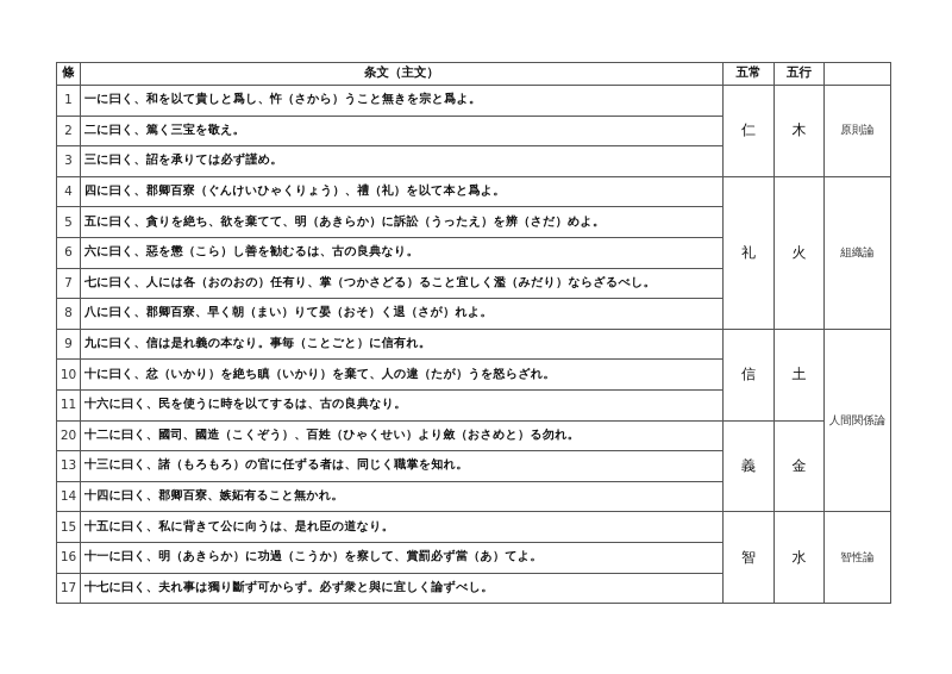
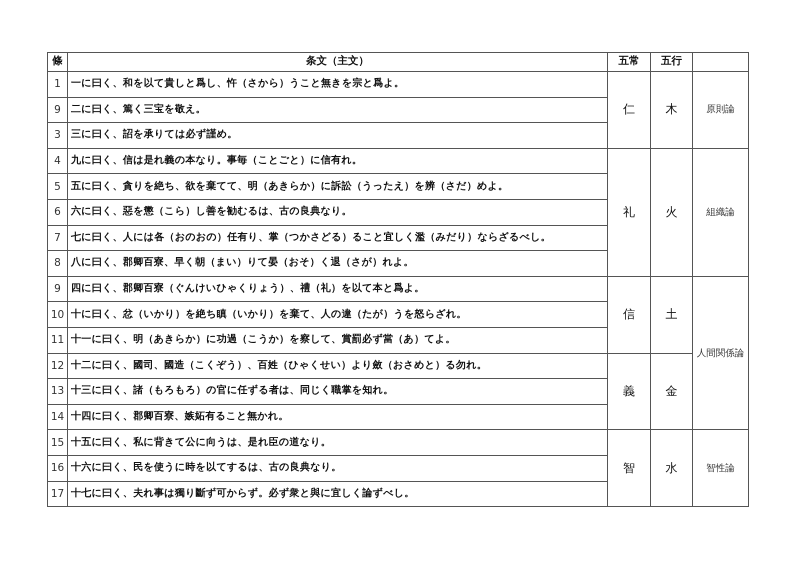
  條	条文（主文）	五常	五行
  1	一に曰く、和を以て貴しと爲し、忤（さから）うこと無きを宗と爲よ。	仁	木	原則論
- 2	二に曰く、篤く三宝を敬え。
+ 9	二に曰く、篤く三宝を敬え。
  3	三に曰く、詔を承りては必ず謹め。
- 4	四に曰く、郡卿百寮（ぐんけいひゃくりょう）、禮（礼）を以て本と爲よ。	礼	火	組織論
+ 4	九に曰く、信は是れ義の本なり。事毎（ことごと）に信有れ。	礼	火	組織論
  5	五に曰く、貪りを絶ち、欲を棄てて、明（あきらか）に訴訟（うったえ）を辨（さだ）めよ。
  6	六に曰く、惡を懲（こら）し善を勧むるは、古の良典なり。
  7	七に曰く、人には各（おのおの）任有り、掌（つかさどる）ること宜しく濫（みだり）ならざるべし。
  8	八に曰く、郡卿百寮、早く朝（まい）りて晏（おそ）く退（さが）れよ。
- 9	九に曰く、信は是れ義の本なり。事毎（ことごと）に信有れ。	信	土	人間関係論
+ 9	四に曰く、郡卿百寮（ぐんけいひゃくりょう）、禮（礼）を以て本と爲よ。	信	土	人間関係論
  10	十に曰く、忿（いかり）を絶ち瞋（いかり）を棄て、人の違（たが）うを怒らざれ。
- 11	十六に曰く、民を使うに時を以てするは、古の良典なり。
+ 11	十一に曰く、明（あきらか）に功過（こうか）を察して、賞罰必ず當（あ）てよ。
- 20	十二に曰く、國司、國造（こくぞう）、百姓（ひゃくせい）より斂（おさめと）る勿れ。	義	金
+ 12	十二に曰く、國司、國造（こくぞう）、百姓（ひゃくせい）より斂（おさめと）る勿れ。	義	金
  13	十三に曰く、諸（もろもろ）の官に任ずる者は、同じく職掌を知れ。
  14	十四に曰く、郡卿百寮、嫉妬有ること無かれ。
  15	十五に曰く、私に背きて公に向うは、是れ臣の道なり。	智	水	智性論
- 16	十一に曰く、明（あきらか）に功過（こうか）を察して、賞罰必ず當（あ）てよ。
+ 16	十六に曰く、民を使うに時を以てするは、古の良典なり。
  17	十七に曰く、夫れ事は獨り斷ず可からず。必ず衆と與に宜しく論ずべし。
